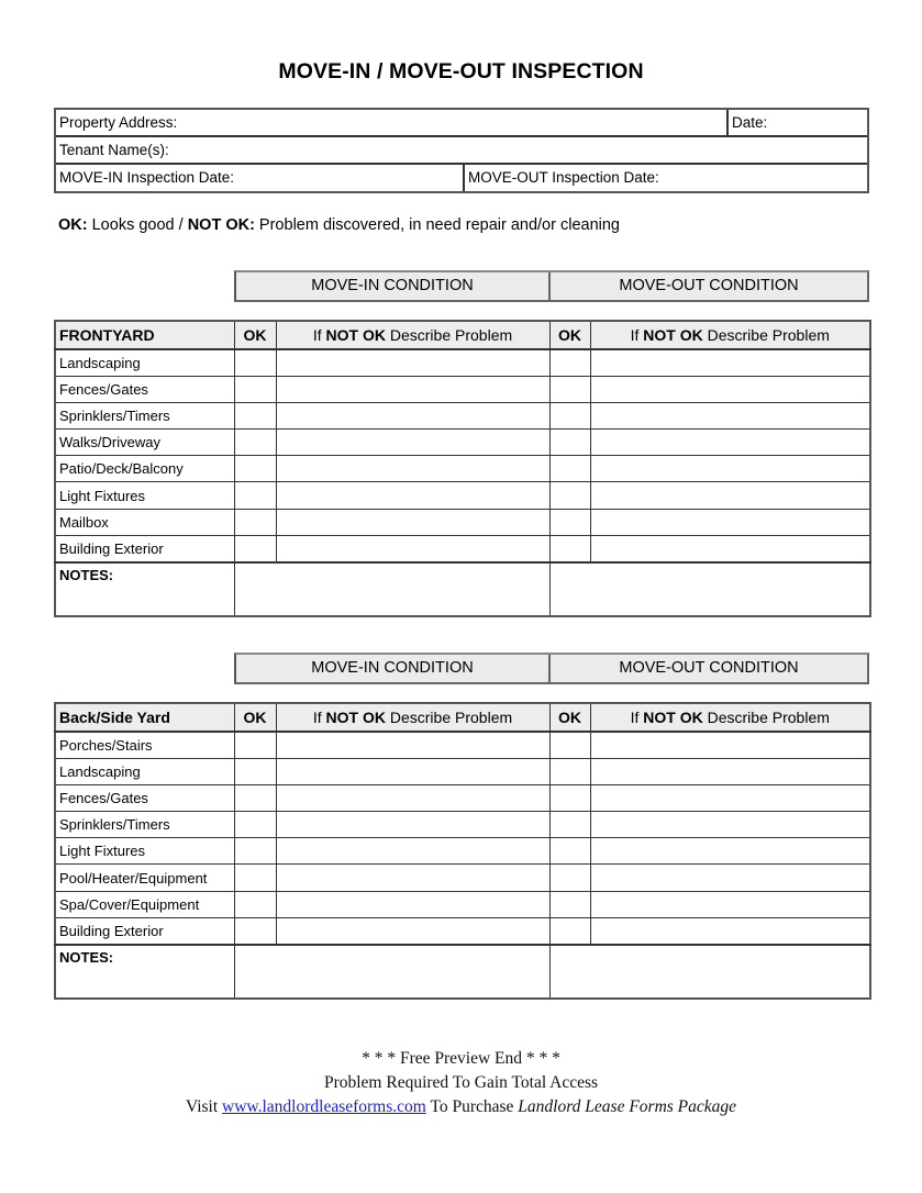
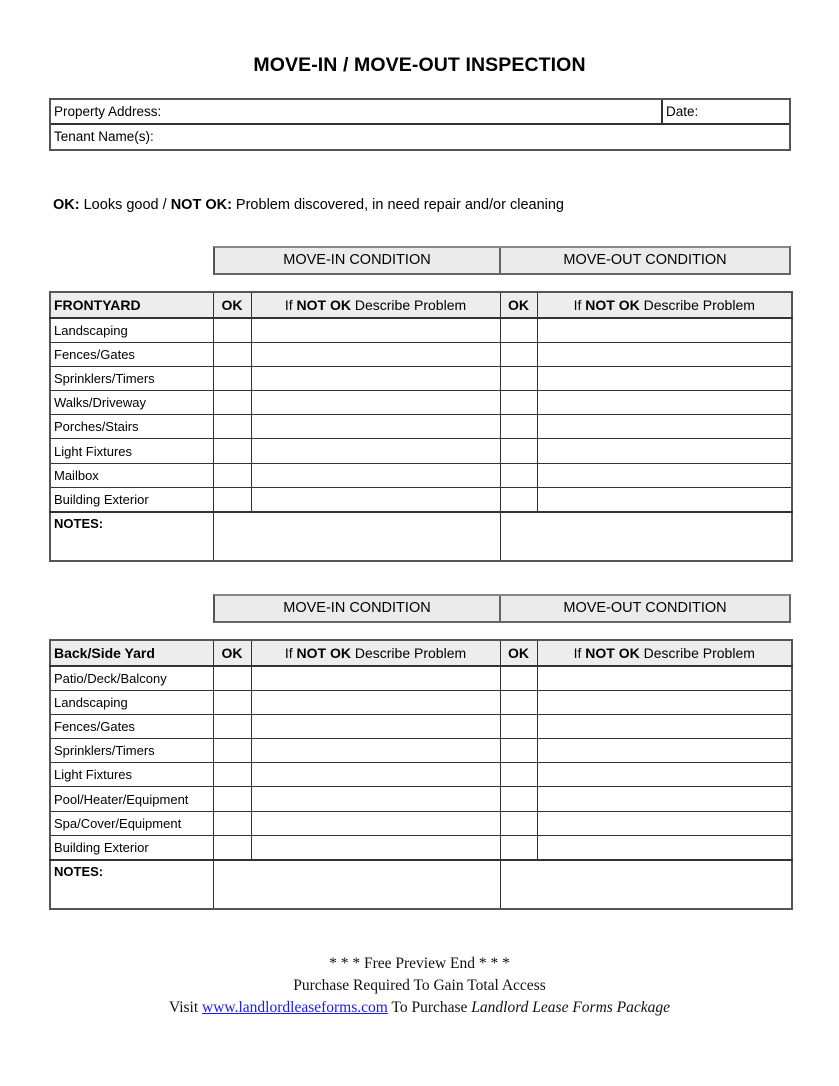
  MOVE-IN / MOVE-OUT INSPECTION
  Property Address:
  Date:
  Tenant Name(s):
- MOVE-IN Inspection Date:
- MOVE-OUT Inspection Date:
  OK: Looks good / NOT OK: Problem discovered, in need repair and/or cleaning
  MOVE-IN CONDITION
  MOVE-OUT CONDITION
  FRONTYARD	OK	If NOT OK Describe Problem	OK	If NOT OK Describe Problem
  Landscaping
  Fences/Gates
  Sprinklers/Timers
  Walks/Driveway
- Patio/Deck/Balcony
+ Porches/Stairs
  Light Fixtures
  Mailbox
  Building Exterior
  NOTES:
  MOVE-IN CONDITION
  MOVE-OUT CONDITION
  Back/Side Yard	OK	If NOT OK Describe Problem	OK	If NOT OK Describe Problem
- Porches/Stairs
+ Patio/Deck/Balcony
  Landscaping
  Fences/Gates
  Sprinklers/Timers
  Light Fixtures
  Pool/Heater/Equipment
  Spa/Cover/Equipment
  Building Exterior
  NOTES:
  * * * Free Preview End * * *
- Problem Required To Gain Total Access
+ Purchase Required To Gain Total Access
  Visit www.landlordleaseforms.com To Purchase Landlord Lease Forms Package
